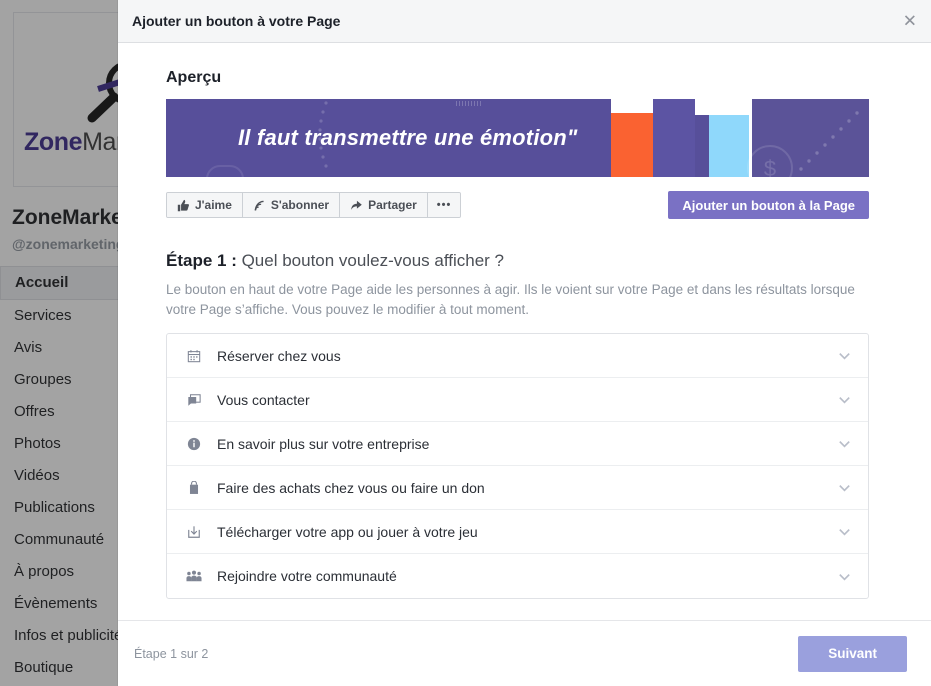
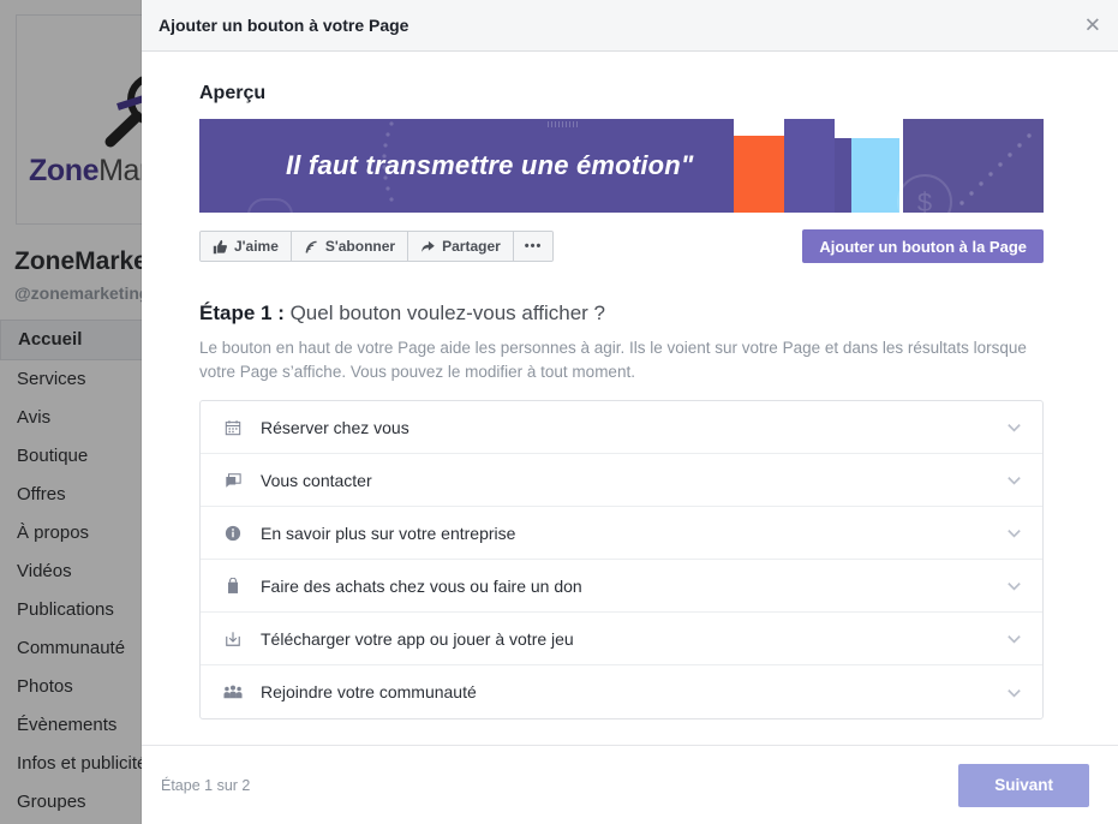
  @zonemarketin
  Accueil
  Services
  Avis
- Groupes
+ Boutique
  Offres
- Photos
+ À propos
  Vidéos
  Publications
  Communauté
- À propos
+ Photos
  Évènements
  Infos et publicit
- Boutique
+ Groupes
  Ajouter un bouton à votre Page
  ✕
  Aperçu
  Il faut transmettre une émotion"
  $
  J'aime
  S'abonner
  Partager
  •••
  Ajouter un bouton à la Page
  Étape 1 : Quel bouton voulez-vous afficher ?
  Le bouton en haut de votre Page aide les personnes à agir. Ils le voient sur votre Page et dans les résultats lorsque votre Page s’affiche. Vous pouvez le modifier à tout moment.
  Réserver chez vous
  Vous contacter
  En savoir plus sur votre entreprise
  Faire des achats chez vous ou faire un don
  Télécharger votre app ou jouer à votre jeu
  Rejoindre votre communauté
  Étape 1 sur 2
  Suivant
